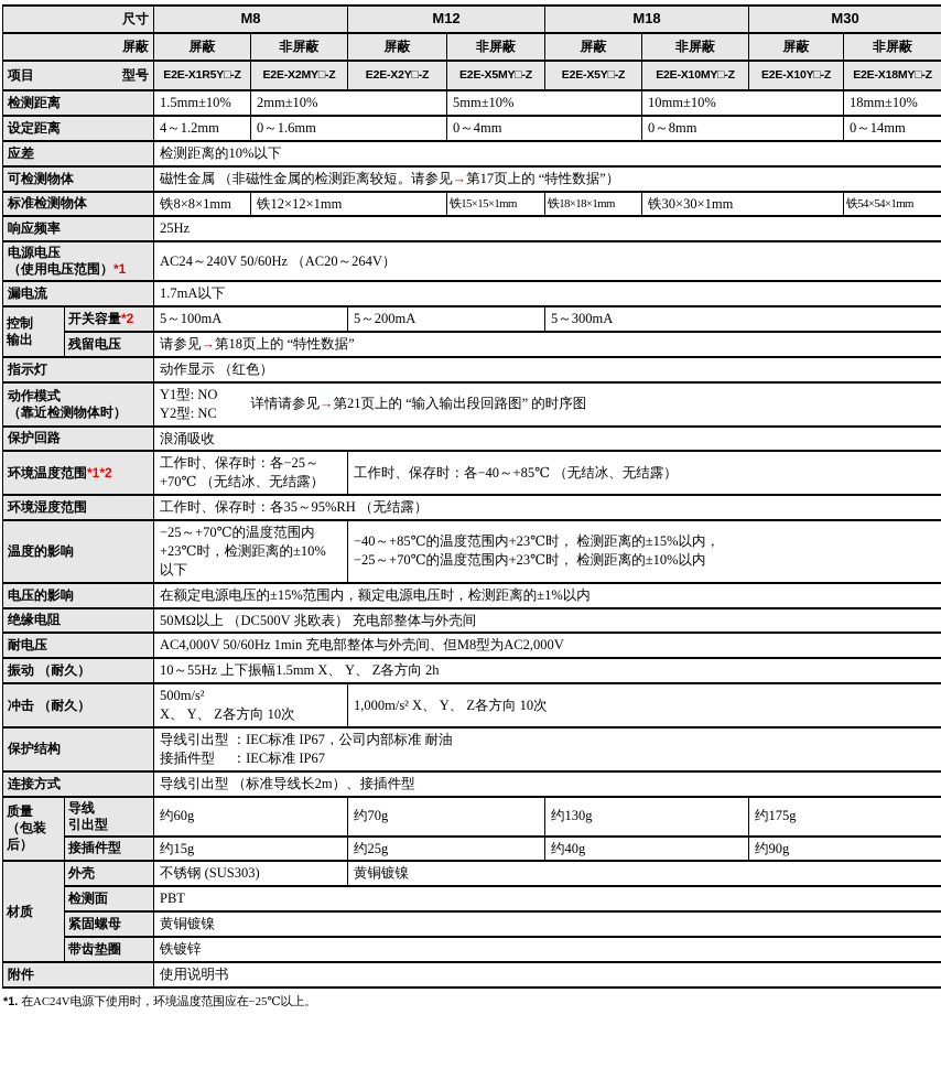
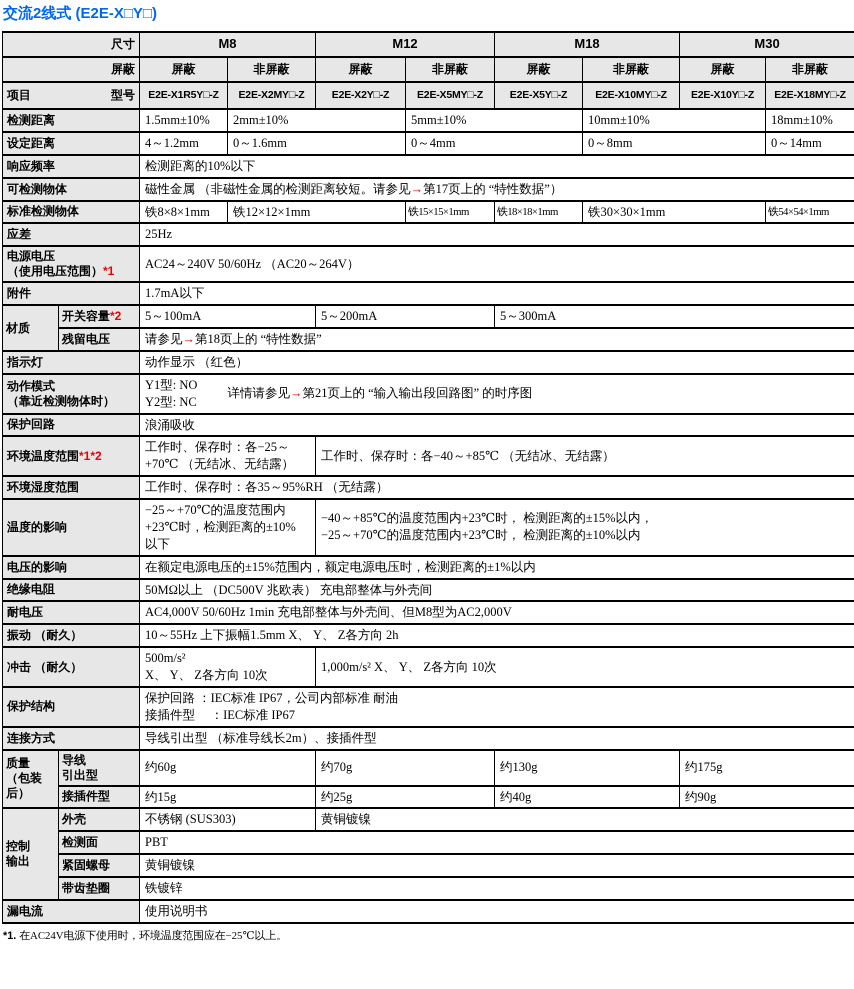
+ 交流2线式 (E2E-X□Y□)
  尺寸	M8	M12	M18	M30
  屏蔽	屏蔽	非屏蔽	屏蔽	非屏蔽	屏蔽	非屏蔽	屏蔽	非屏蔽
  项目 型号	E2E-X1R5Y□-Z	E2E-X2MY□-Z	E2E-X2Y□-Z	E2E-X5MY□-Z	E2E-X5Y□-Z	E2E-X10MY□-Z	E2E-X10Y□-Z	E2E-X18MY□-Z
  检测距离	1.5mm±10%	2mm±10%	5mm±10%	10mm±10%	18mm±10%
  设定距离	4～1.2mm	0～1.6mm	0～4mm	0～8mm	0～14mm
- 应差	检测距离的10%以下
+ 响应频率	检测距离的10%以下
  可检测物体	磁性金属 （非磁性金属的检测距离较短。请参见→第17页上的 “特性数据”）
  标准检测物体	铁8×8×1mm	铁12×12×1mm	铁15×15×1mm	铁18×18×1mm	铁30×30×1mm	铁54×54×1mm
- 响应频率	25Hz
+ 应差	25Hz
  电源电压 （使用电压范围）*1	AC24～240V 50/60Hz （AC20～264V）
- 漏电流	1.7mA以下
+ 附件	1.7mA以下
- 控制 输出	开关容量*2	5～100mA	5～200mA	5～300mA
+ 材质	开关容量*2	5～100mA	5～200mA	5～300mA
  残留电压	请参见→第18页上的 “特性数据”
  指示灯	动作显示 （红色）
  动作模式 （靠近检测物体时）	Y1型: NO Y2型: NC详情请参见→第21页上的 “输入输出段回路图” 的时序图
  保护回路	浪涌吸收
  环境温度范围*1*2	工作时、保存时：各−25～ +70℃ （无结冰、无结露）	工作时、保存时：各−40～+85℃ （无结冰、无结露）
  环境湿度范围	工作时、保存时：各35～95%RH （无结露）
  温度的影响	−25～+70℃的温度范围内 +23℃时，检测距离的±10% 以下	−40～+85℃的温度范围内+23℃时， 检测距离的±15%以内， −25～+70℃的温度范围内+23℃时， 检测距离的±10%以内
  电压的影响	在额定电源电压的±15%范围内，额定电源电压时，检测距离的±1%以内
  绝缘电阻	50MΩ以上 （DC500V 兆欧表） 充电部整体与外壳间
  耐电压	AC4,000V 50/60Hz 1min 充电部整体与外壳间、但M8型为AC2,000V
  振动 （耐久）	10～55Hz 上下振幅1.5mm X、 Y、 Z各方向 2h
  冲击 （耐久）	500m/s² X、 Y、 Z各方向 10次	1,000m/s² X、 Y、 Z各方向 10次
- 保护结构	导线引出型 ：IEC标准 IP67，公司内部标准 耐油 接插件型 ：IEC标准 IP67
+ 保护结构	保护回路 ：IEC标准 IP67，公司内部标准 耐油 接插件型 ：IEC标准 IP67
  连接方式	导线引出型 （标准导线长2m）、接插件型
  质量 （包装后）	导线 引出型	约60g	约70g	约130g	约175g
  接插件型	约15g	约25g	约40g	约90g
- 材质	外壳	不锈钢 (SUS303)	黄铜镀镍
+ 控制 输出	外壳	不锈钢 (SUS303)	黄铜镀镍
  检测面	PBT
  紧固螺母	黄铜镀镍
  带齿垫圈	铁镀锌
- 附件	使用说明书
+ 漏电流	使用说明书
  *1. 在AC24V电源下使用时，环境温度范围应在−25℃以上。
